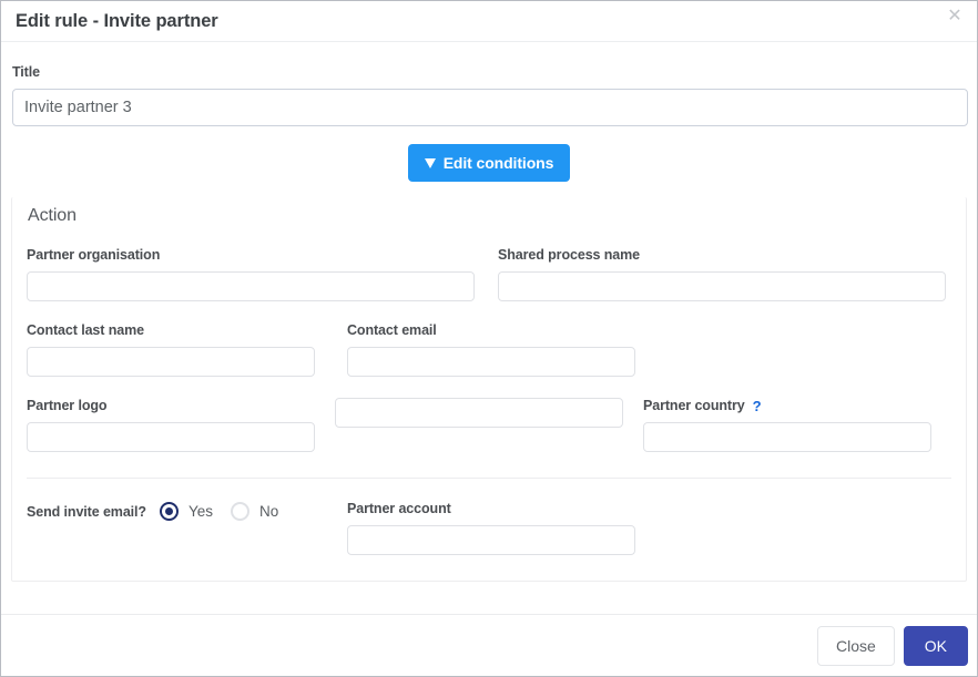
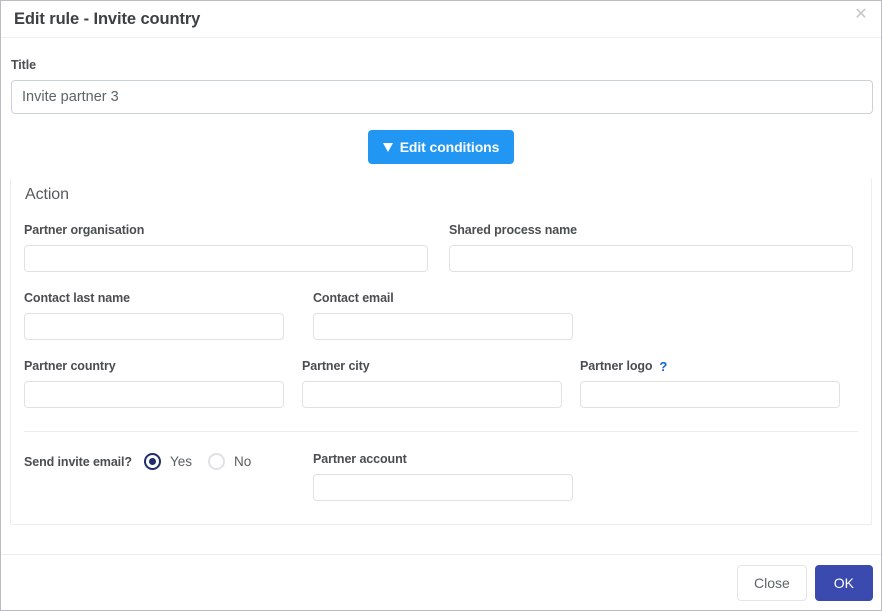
- Edit rule - Invite partner
+ Edit rule - Invite country
  ✕
  Title
  Invite partner 3
  Edit conditions
  Action
  Partner organisation
  Shared process name
  Contact last name
  Contact email
- Partner logo
+ Partner country
+ Partner city
- Partner country
+ Partner logo
  ?
  Send invite email?
  Yes
  No
  Partner account
  Close
  OK
